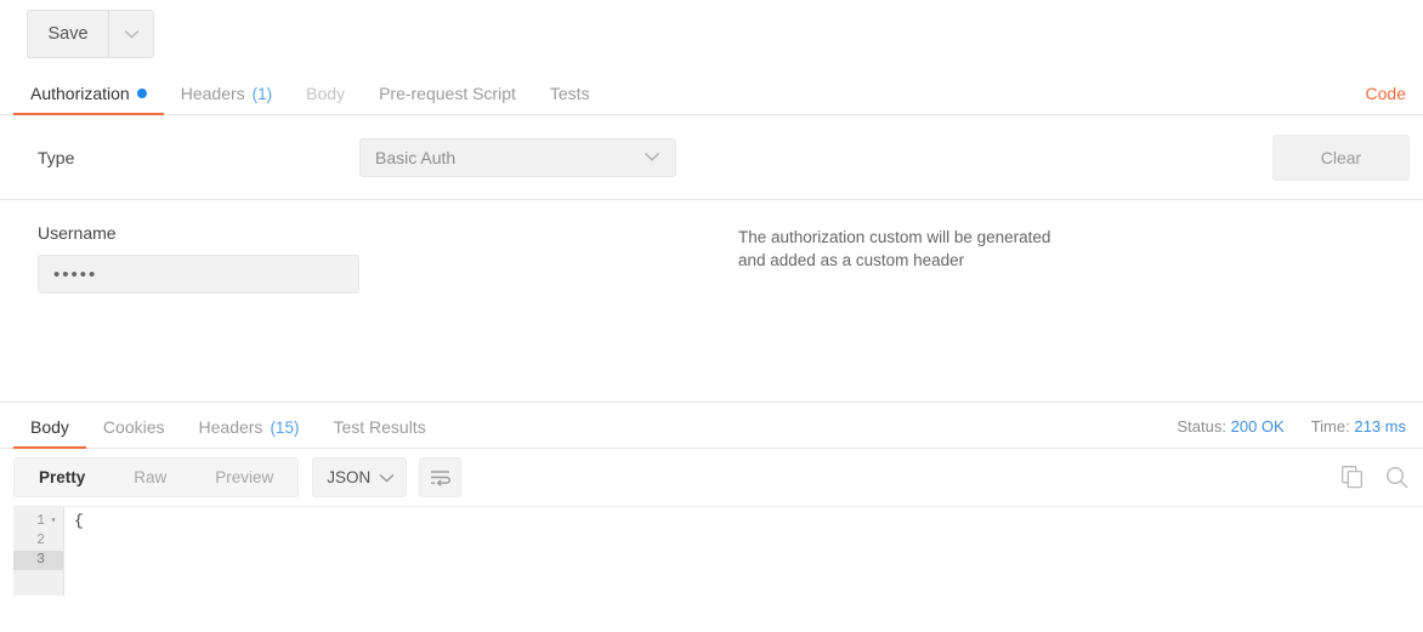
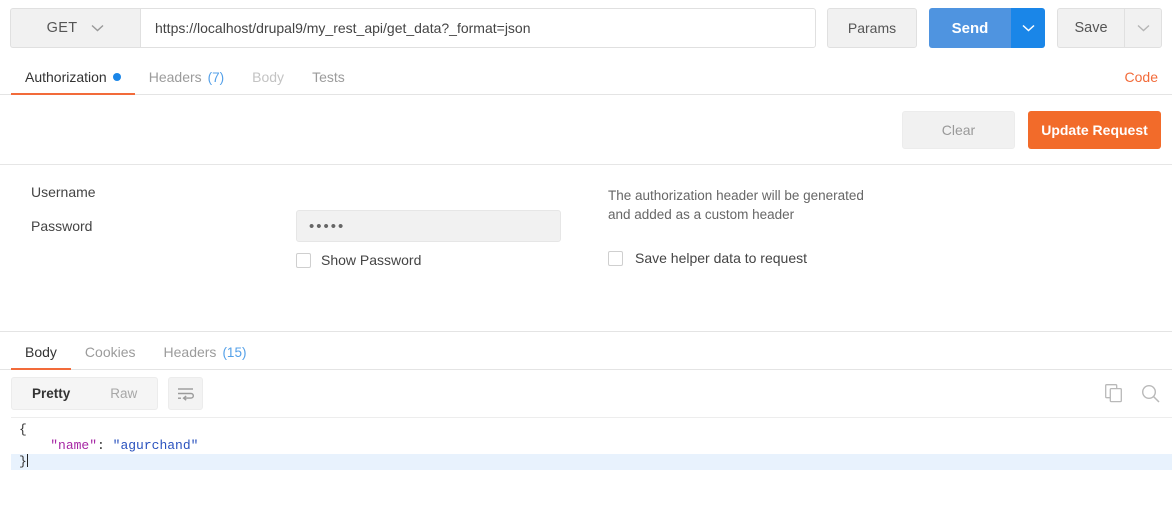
+ GET
+ https://localhost/drupal9/my_rest_api/get_data?_format=json
+ Params
+ Send
  Save
  Authorization
  Headers
- (1)
+ (7)
  Body
- Pre-request Script
  Tests
  Code
- Type
- Basic Auth
  Clear
+ Update Request
  Username
+ Password
  •••••
+ Show Password
- The authorization custom will be generated and added as a custom header
+ The authorization header will be generated and added as a custom header
+ Save helper data to request
  Body
  Cookies
  Headers
  (15)
- Test Results
- Status: 200 OK
- Time: 213 ms
  Pretty
  Raw
- Preview
- JSON
- 1
- ▾
- 2
- 3
  {
+ "name": "agurchand"
+ }
